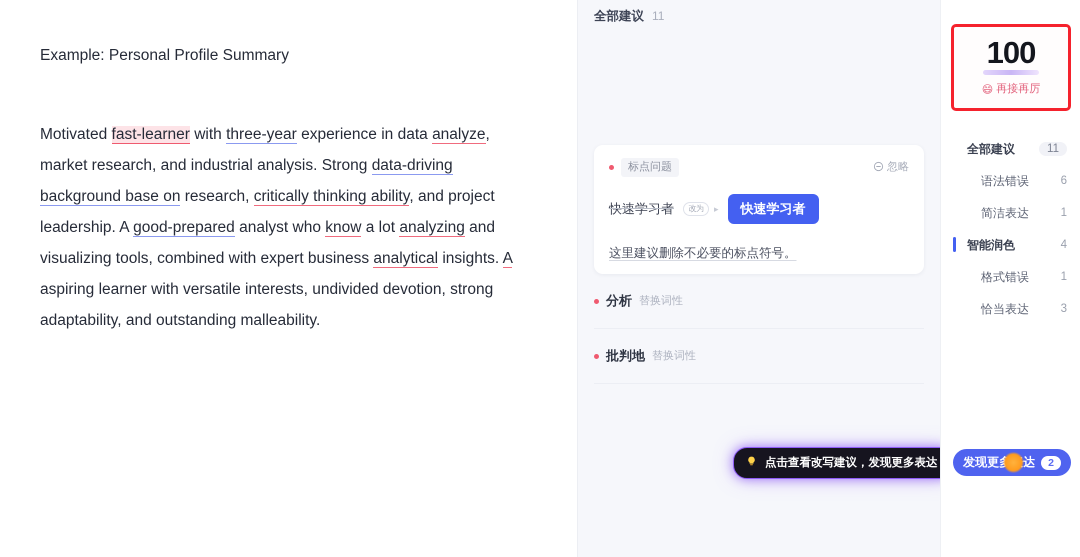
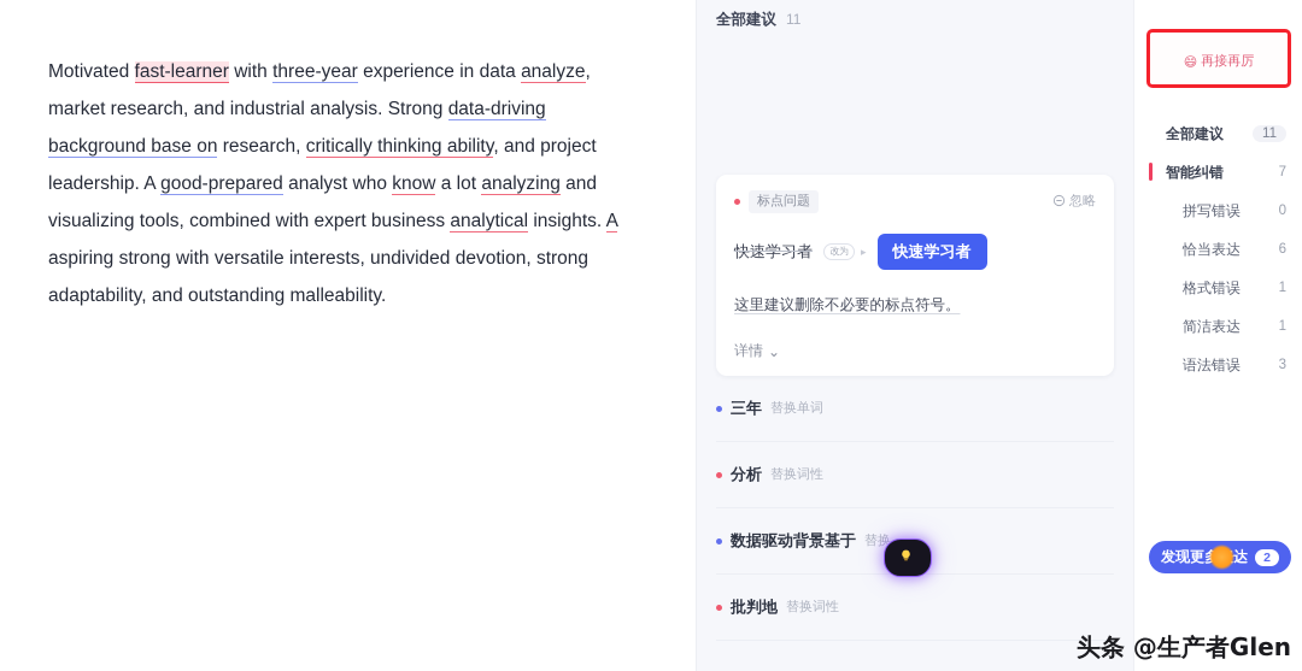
- Example: Personal Profile Summary
- Motivated fast-learner with three-year experience in data analyze, market research, and industrial analysis. Strong data-driving background base on research, critically thinking ability, and project leadership. A good-prepared analyst who know a lot analyzing and visualizing tools, combined with expert business analytical insights. A aspiring learner with versatile interests, undivided devotion, strong adaptability, and outstanding malleability.
+ Motivated fast-learner with three-year experience in data analyze, market research, and industrial analysis. Strong data-driving background base on research, critically thinking ability, and project leadership. A good-prepared analyst who know a lot analyzing and visualizing tools, combined with expert business analytical insights. A aspiring strong with versatile interests, undivided devotion, strong adaptability, and outstanding malleability.
  全部建议
  11
  标点问题
  忽略
  快速学习者
  改为
  ▸
  快速学习者
  这里建议删除不必要的标点符号。
+ 详情
+ ⌄
+ 三年
+ 替换单词
  分析
  替换词性
+ 数据驱动背景基于
+ 替换
  批判地
  替换词性
- 点击查看改写建议，发现更多表达
- 100
  😄
  再接再厉
  全部建议
  11
+ 智能纠错
+ 7
+ 拼写错误
+ 0
- 语法错误
+ 恰当表达
  6
- 简洁表达
+ 格式错误
  1
- 智能润色
- 4
- 格式错误
+ 简洁表达
  1
- 恰当表达
+ 语法错误
  3
  2
+ 头条 @生产者Glen
